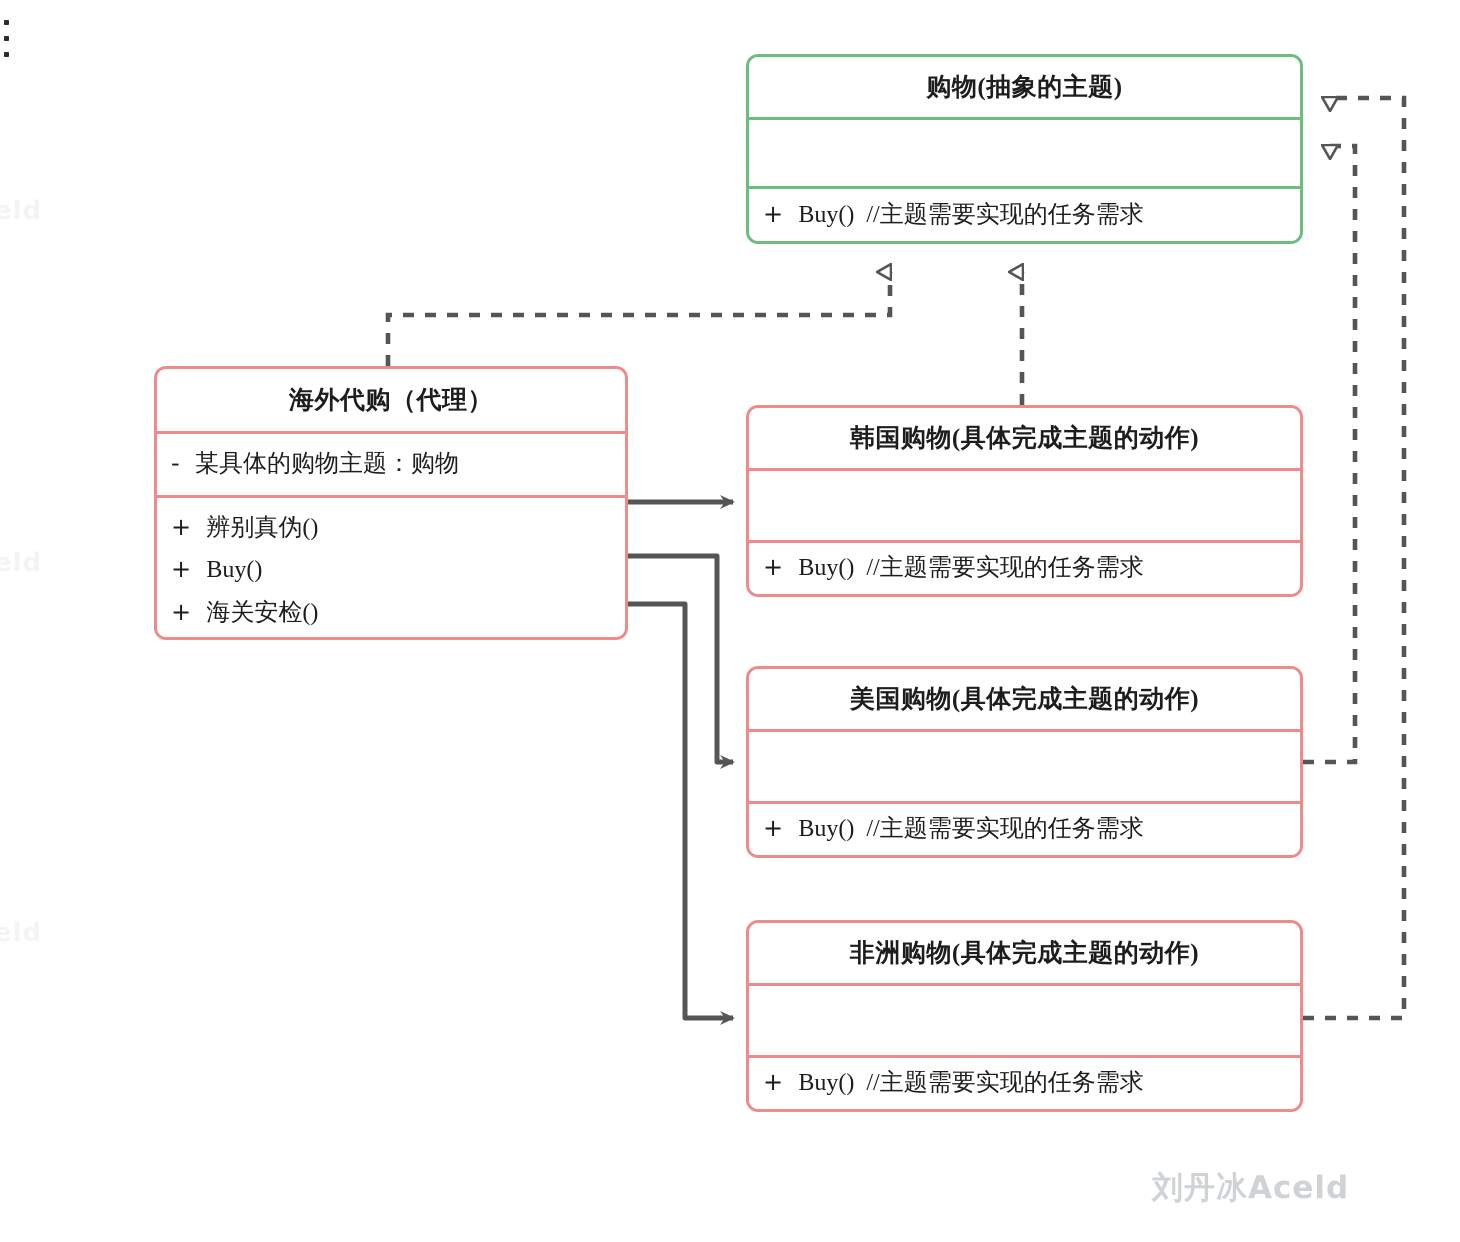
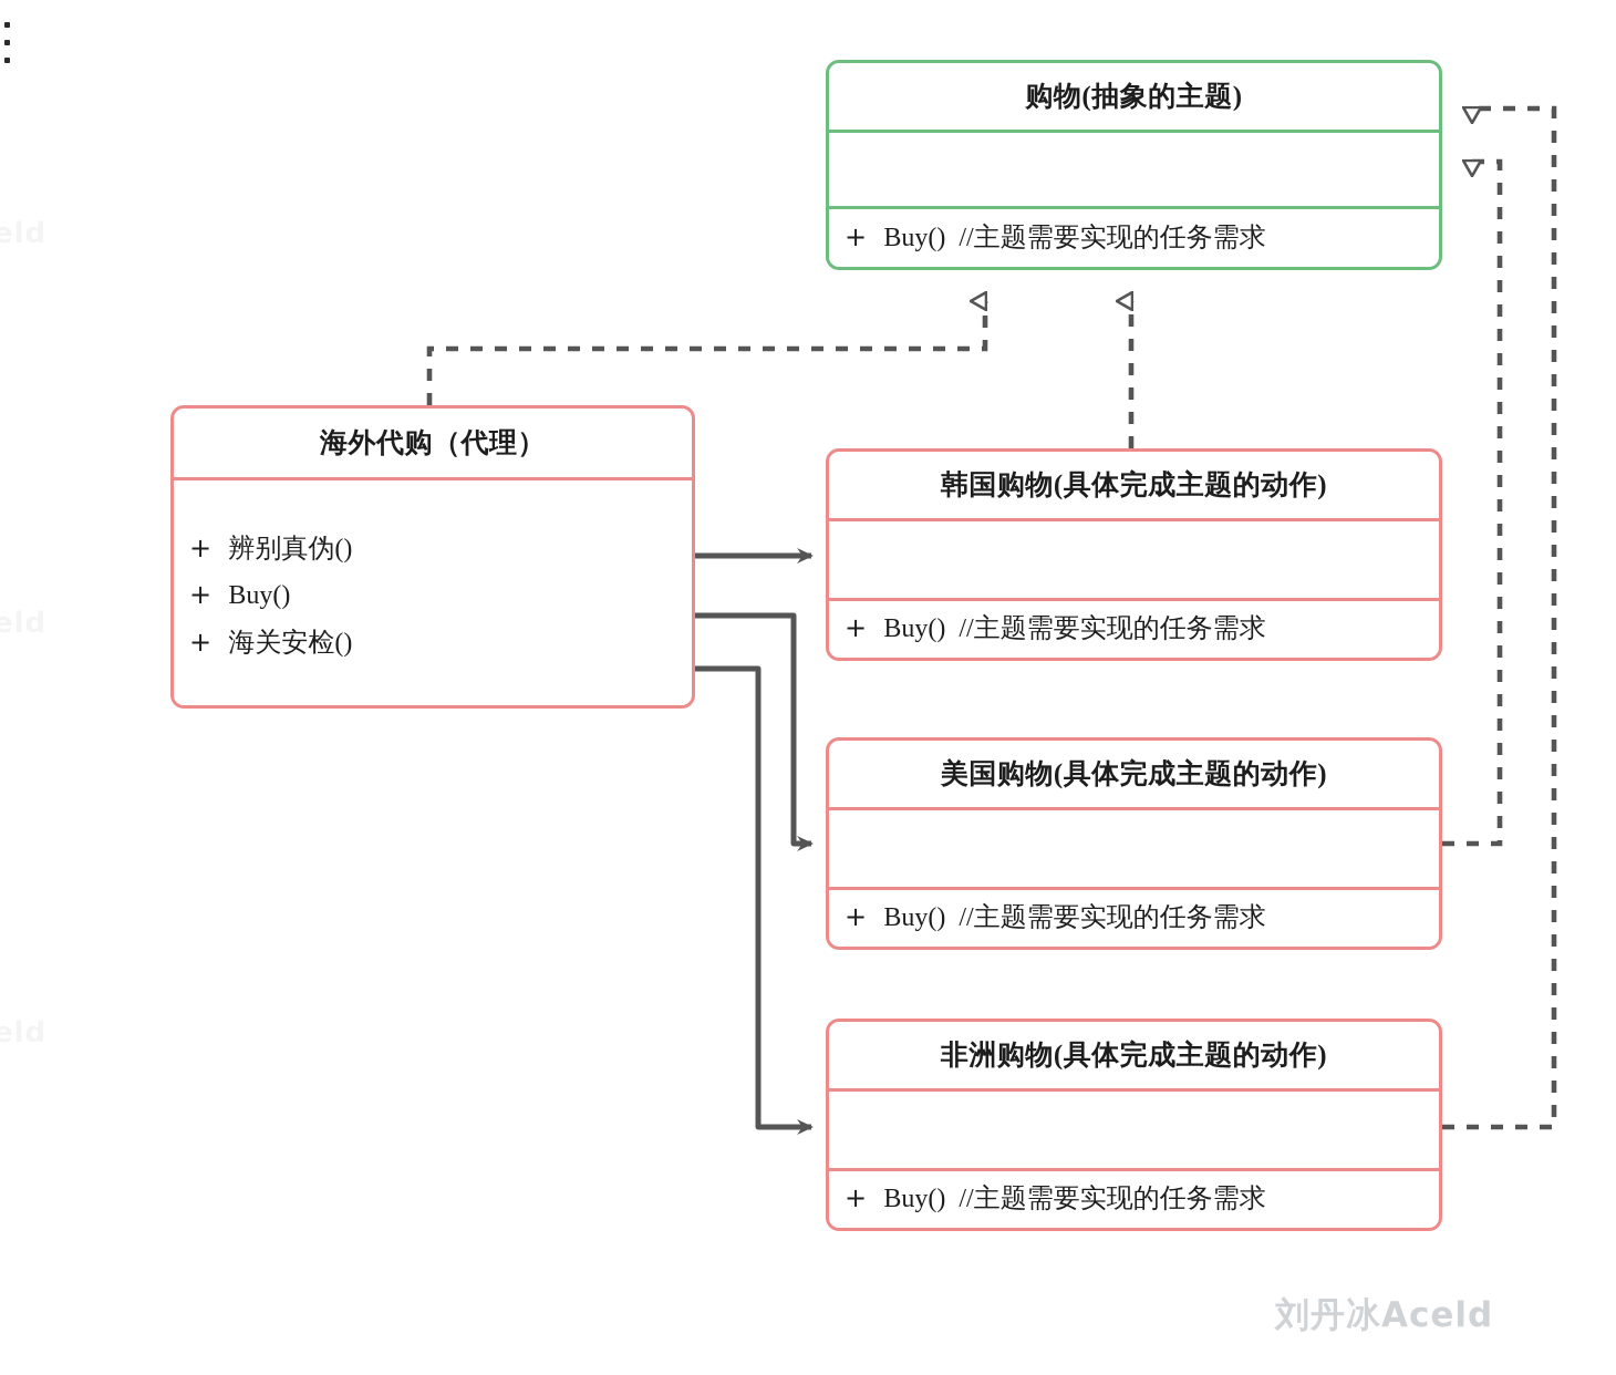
  购物(抽象的主题)
  + Buy() //主题需要实现的任务需求
  海外代购（代理）
- - 某具体的购物主题：购物
  + 辨别真伪()
  + Buy()
  + 海关安检()
  韩国购物(具体完成主题的动作)
  + Buy() //主题需要实现的任务需求
  美国购物(具体完成主题的动作)
  + Buy() //主题需要实现的任务需求
  非洲购物(具体完成主题的动作)
  + Buy() //主题需要实现的任务需求
  刘丹冰Aceld
